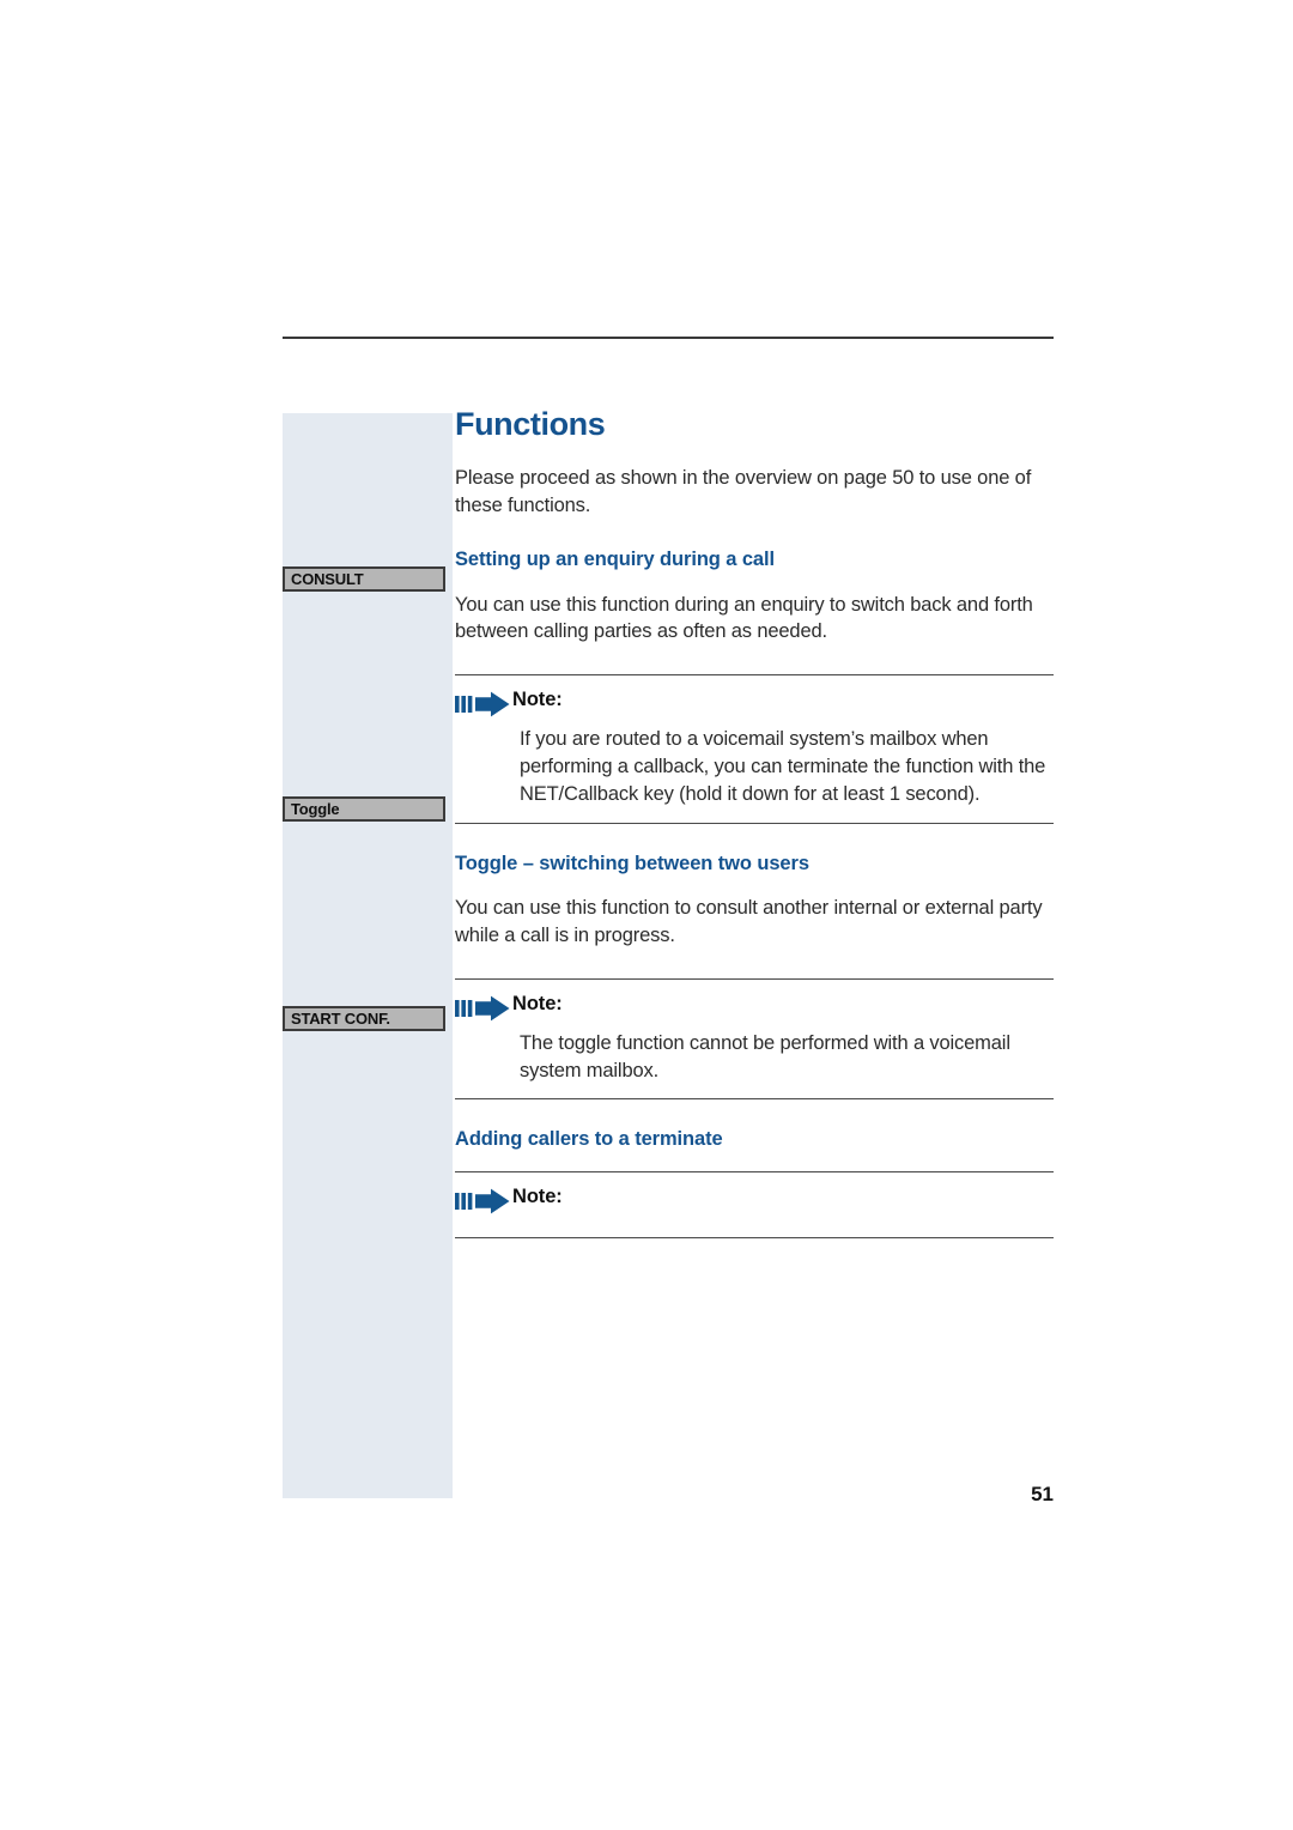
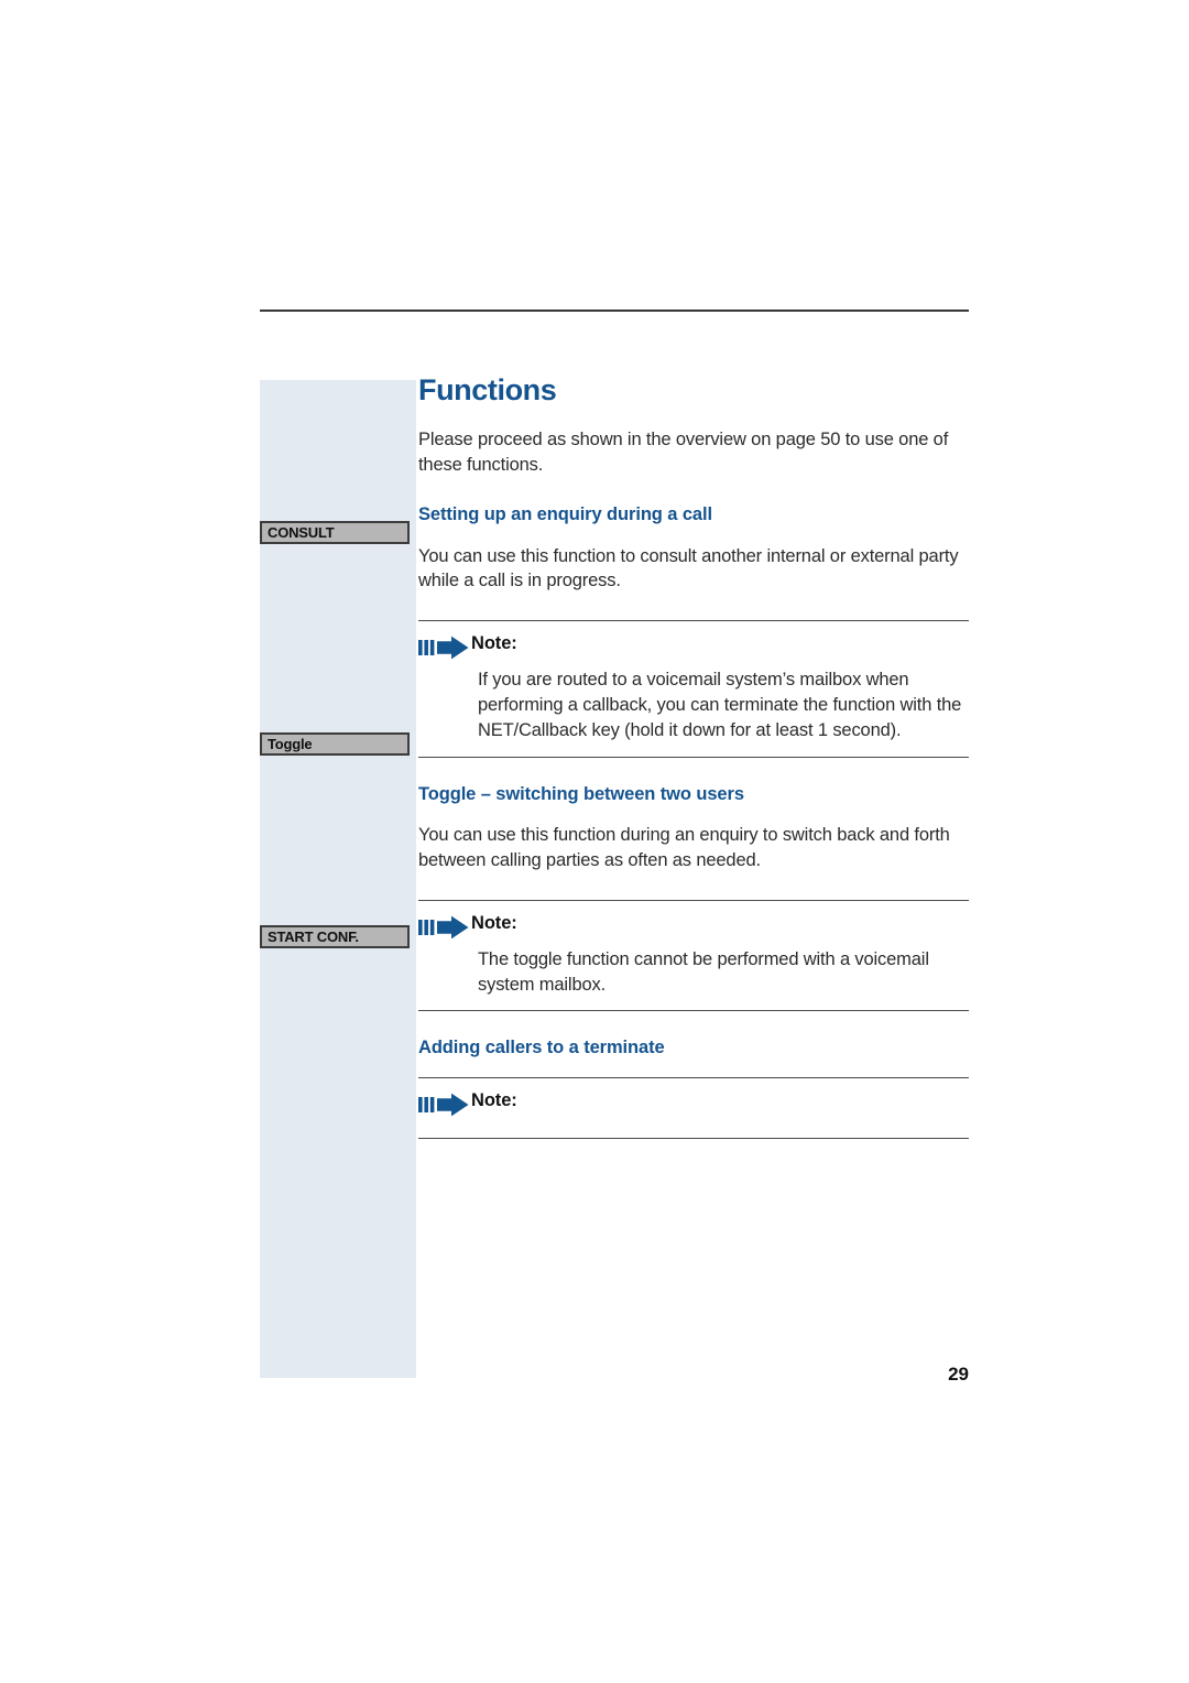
  CONSULT
  Toggle
  START CONF.
  Functions
  Please proceed as shown in the overview on page 50 to use one of these functions.
  Setting up an enquiry during a call
- You can use this function during an enquiry to switch back and forth between calling parties as often as needed.
+ You can use this function to consult another internal or external party while a call is in progress.
  Note:
  If you are routed to a voicemail system’s mailbox when performing a callback, you can terminate the function with the NET/Callback key (hold it down for at least 1 second).
  Toggle – switching between two users
- You can use this function to consult another internal or external party while a call is in progress.
+ You can use this function during an enquiry to switch back and forth between calling parties as often as needed.
  Note:
  The toggle function cannot be performed with a voicemail system mailbox.
  Adding callers to a terminate
  Note:
- 51
+ 29
